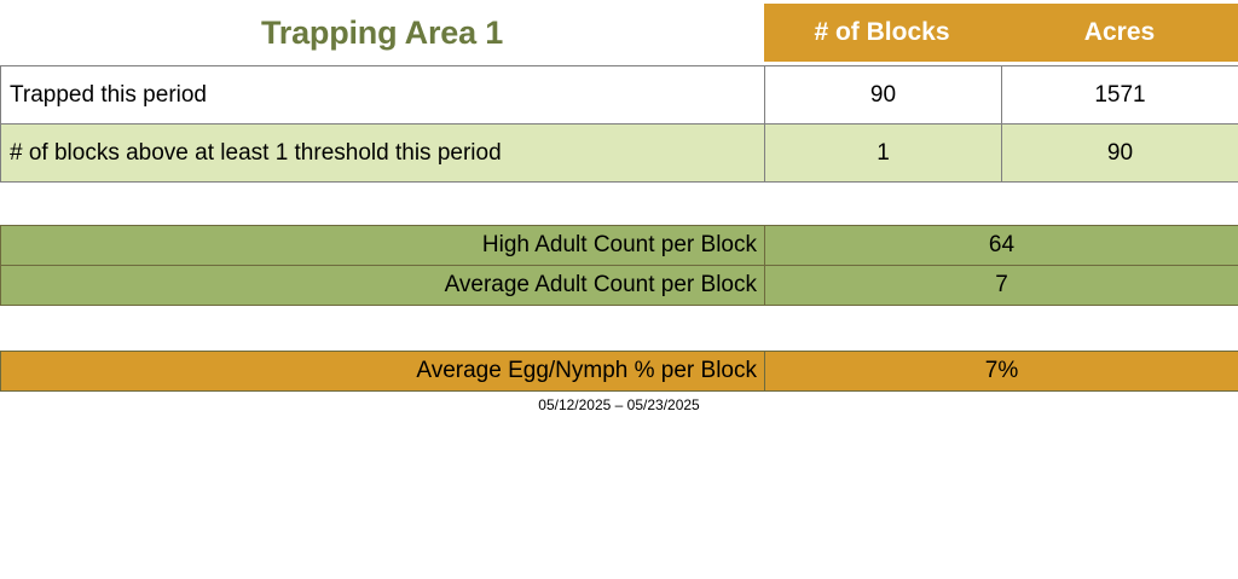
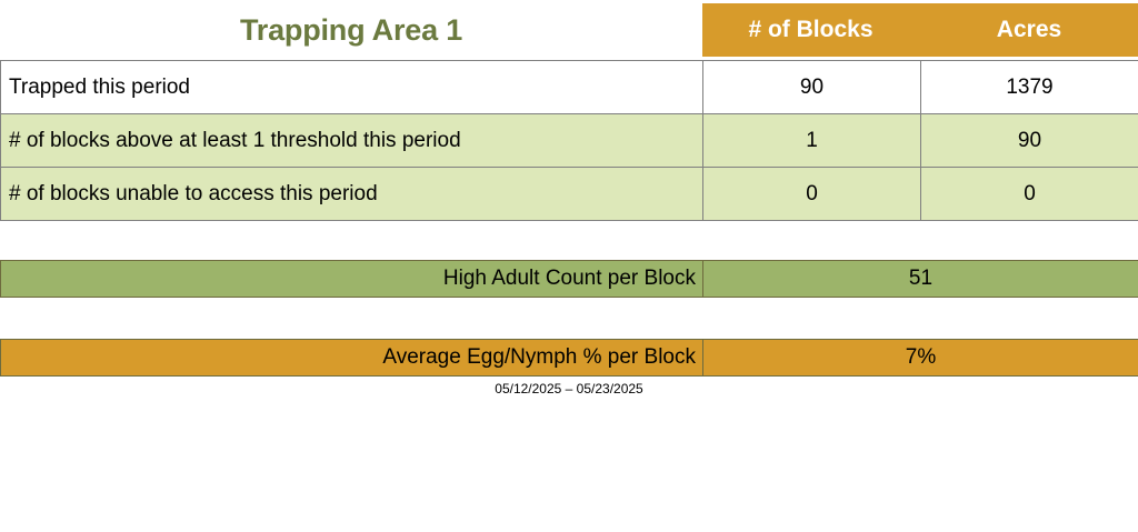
  Trapping Area 1
  # of Blocks
  Acres
- Trapped this period	90	1571
+ Trapped this period	90	1379
  # of blocks above at least 1 threshold this period	1	90
+ # of blocks unable to access this period	0	0
- High Adult Count per Block	64
+ High Adult Count per Block	51
- Average Adult Count per Block	7
  Average Egg/Nymph % per Block	7%
  05/12/2025 – 05/23/2025
